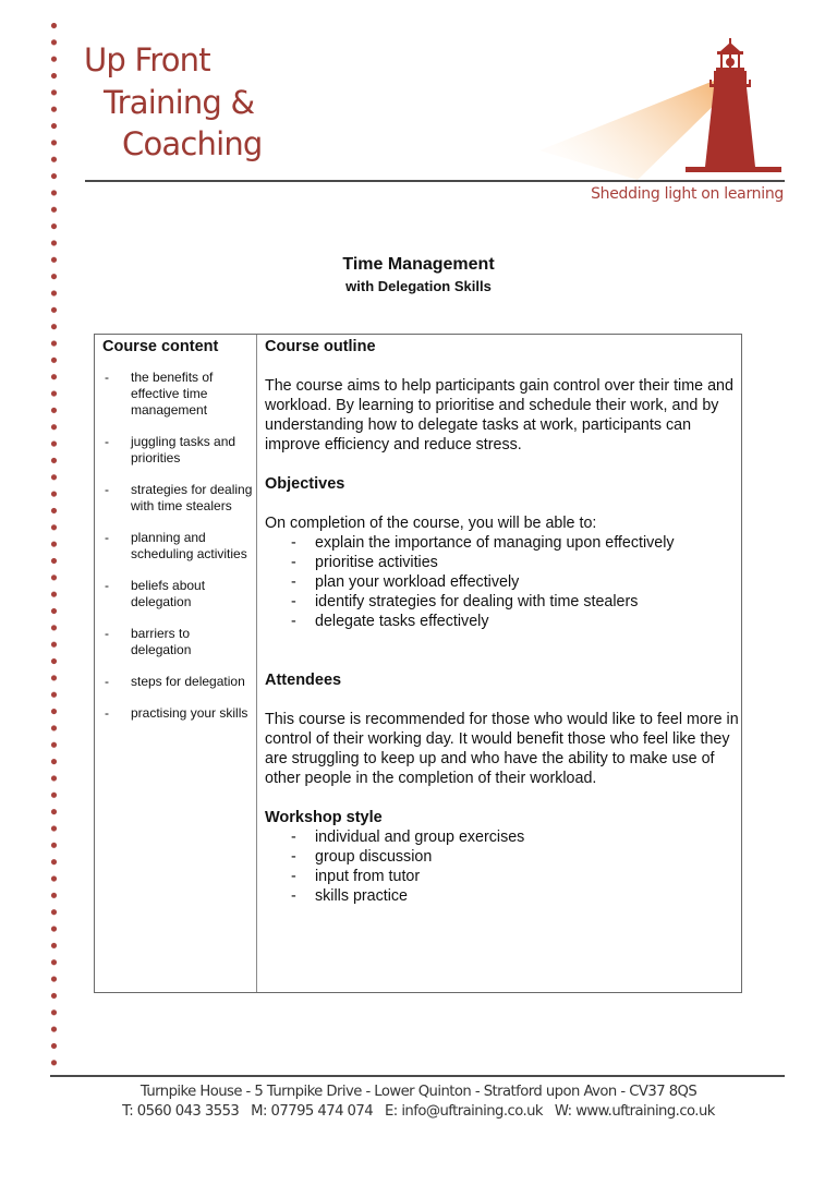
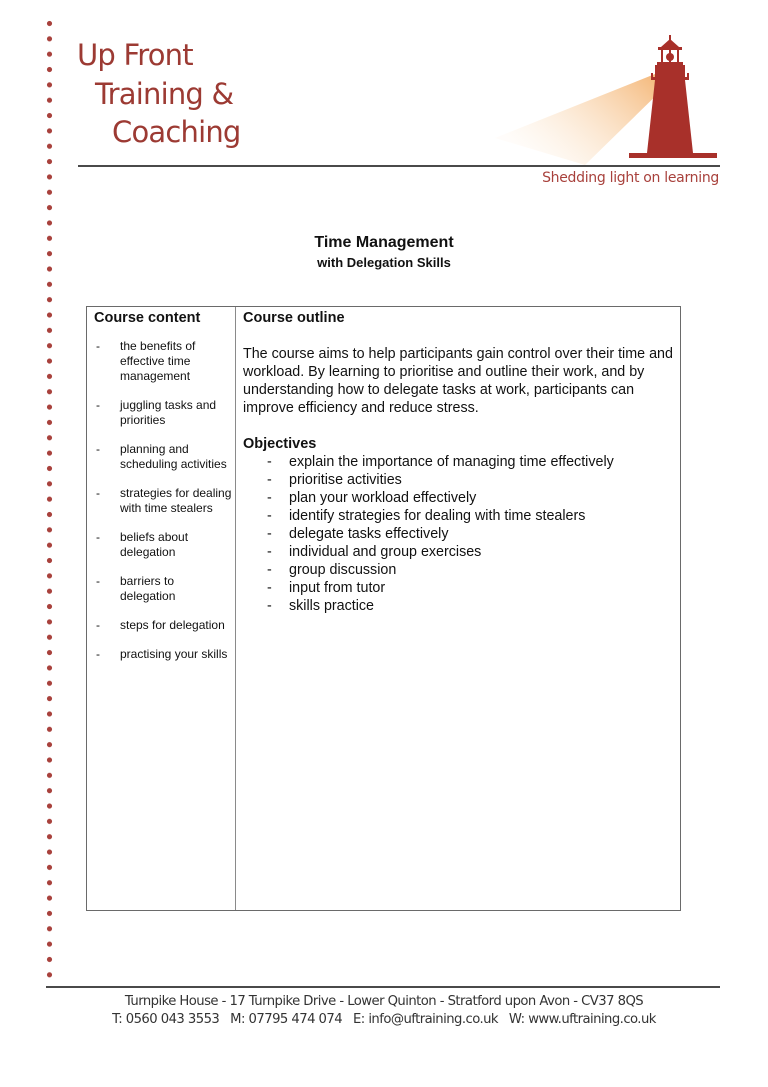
  Up Front
  Training &
  Coaching
  Shedding light on learning
  Time Management
  with Delegation Skills
  Course content
  -
  the benefits of effective time management
  -
  juggling tasks and priorities
  -
- strategies for dealing with time stealers
+ planning and scheduling activities
  -
- planning and scheduling activities
+ strategies for dealing with time stealers
  -
  beliefs about delegation
  -
  barriers to delegation
  -
  steps for delegation
  -
  practising your skills
  Course outline
- The course aims to help participants gain control over their time and workload. By learning to prioritise and schedule their work, and by understanding how to delegate tasks at work, participants can improve efficiency and reduce stress.
+ The course aims to help participants gain control over their time and workload. By learning to prioritise and outline their work, and by understanding how to delegate tasks at work, participants can improve efficiency and reduce stress.
  Objectives
- On completion of the course, you will be able to:
  -
- explain the importance of managing upon effectively
+ explain the importance of managing time effectively
  -
  prioritise activities
  -
  plan your workload effectively
  -
  identify strategies for dealing with time stealers
  -
  delegate tasks effectively
- Attendees
- This course is recommended for those who would like to feel more in control of their working day. It would benefit those who feel like they are struggling to keep up and who have the ability to make use of other people in the completion of their workload.
- Workshop style
  -
  individual and group exercises
  -
  group discussion
  -
  input from tutor
  -
  skills practice
- Turnpike House - 5 Turnpike Drive - Lower Quinton - Stratford upon Avon - CV37 8QS
+ Turnpike House - 17 Turnpike Drive - Lower Quinton - Stratford upon Avon - CV37 8QS
  T: 0560 043 3553 M: 07795 474 074 E: info@uftraining.co.uk W: www.uftraining.co.uk
